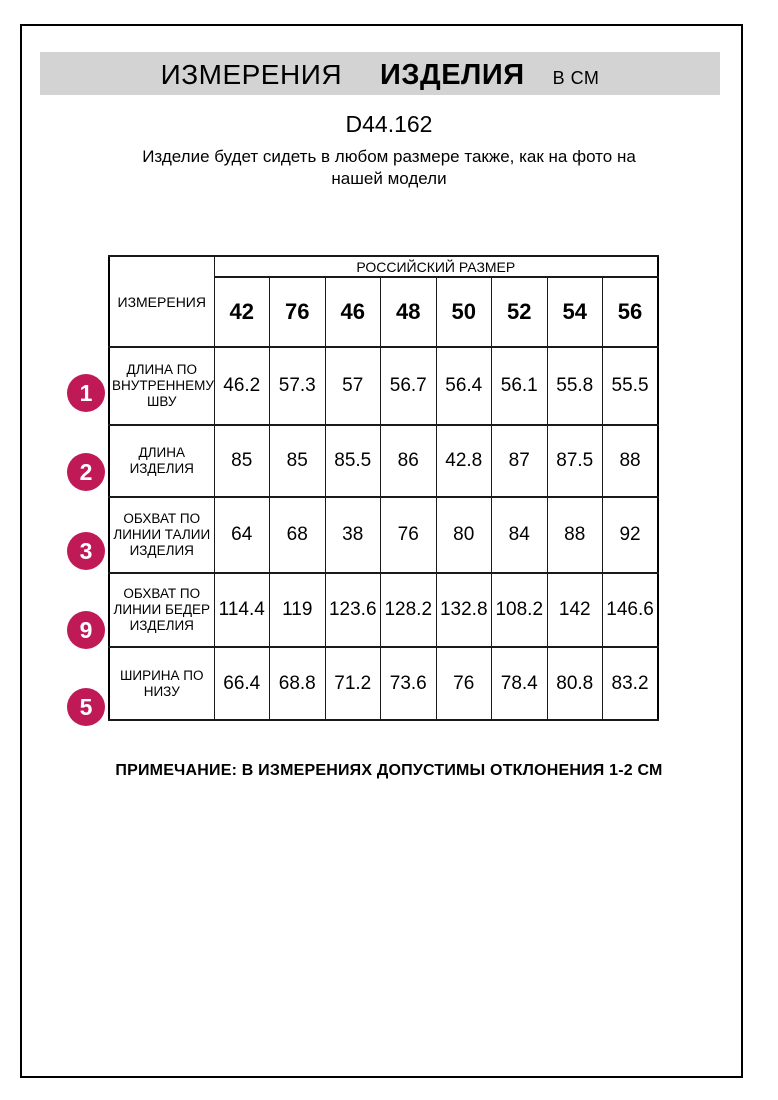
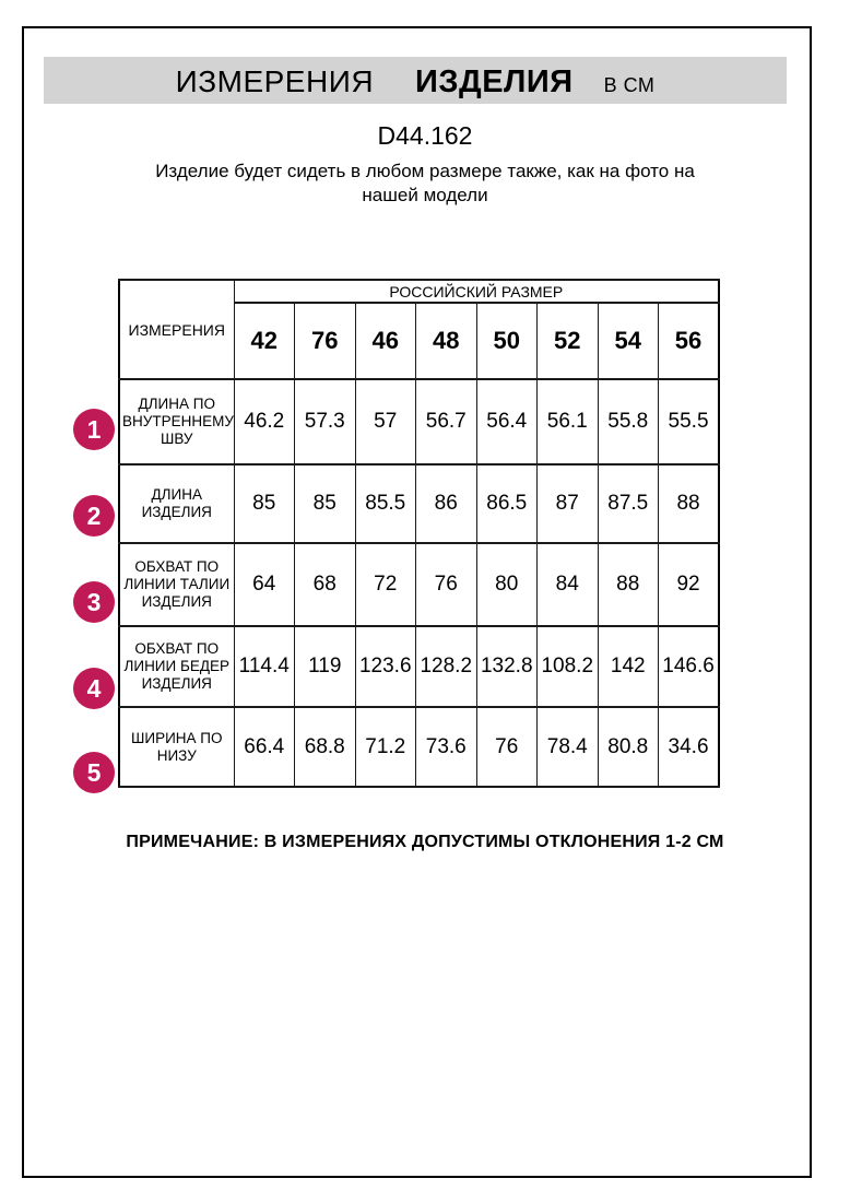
  ИЗМЕРЕНИЯ
  ИЗДЕЛИЯ
  В СМ
  D44.162
  Изделие будет сидеть в любом размере также, как на фото на
  нашей модели
  ИЗМЕРЕНИЯ	РОССИЙСКИЙ РАЗМЕР
  42	76	46	48	50	52	54	56
  ДЛИНА ПО ВНУТРЕННЕМУ ШВУ	46.2	57.3	57	56.7	56.4	56.1	55.8	55.5
- ДЛИНА ИЗДЕЛИЯ	85	85	85.5	86	42.8	87	87.5	88
+ ДЛИНА ИЗДЕЛИЯ	85	85	85.5	86	86.5	87	87.5	88
- ОБХВАТ ПО ЛИНИИ ТАЛИИ ИЗДЕЛИЯ	64	68	38	76	80	84	88	92
+ ОБХВАТ ПО ЛИНИИ ТАЛИИ ИЗДЕЛИЯ	64	68	72	76	80	84	88	92
  ОБХВАТ ПО ЛИНИИ БЕДЕР ИЗДЕЛИЯ	114.4	119	123.6	128.2	132.8	108.2	142	146.6
- ШИРИНА ПО НИЗУ	66.4	68.8	71.2	73.6	76	78.4	80.8	83.2
+ ШИРИНА ПО НИЗУ	66.4	68.8	71.2	73.6	76	78.4	80.8	34.6
  1
  2
  3
- 9
+ 4
  5
  ПРИМЕЧАНИЕ: В ИЗМЕРЕНИЯХ ДОПУСТИМЫ ОТКЛОНЕНИЯ 1-2 СМ
